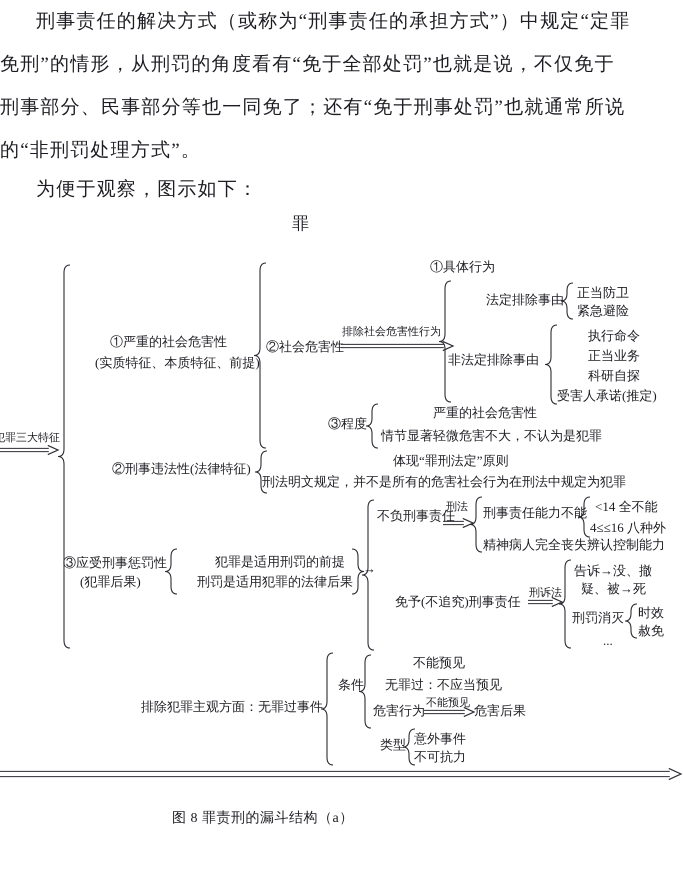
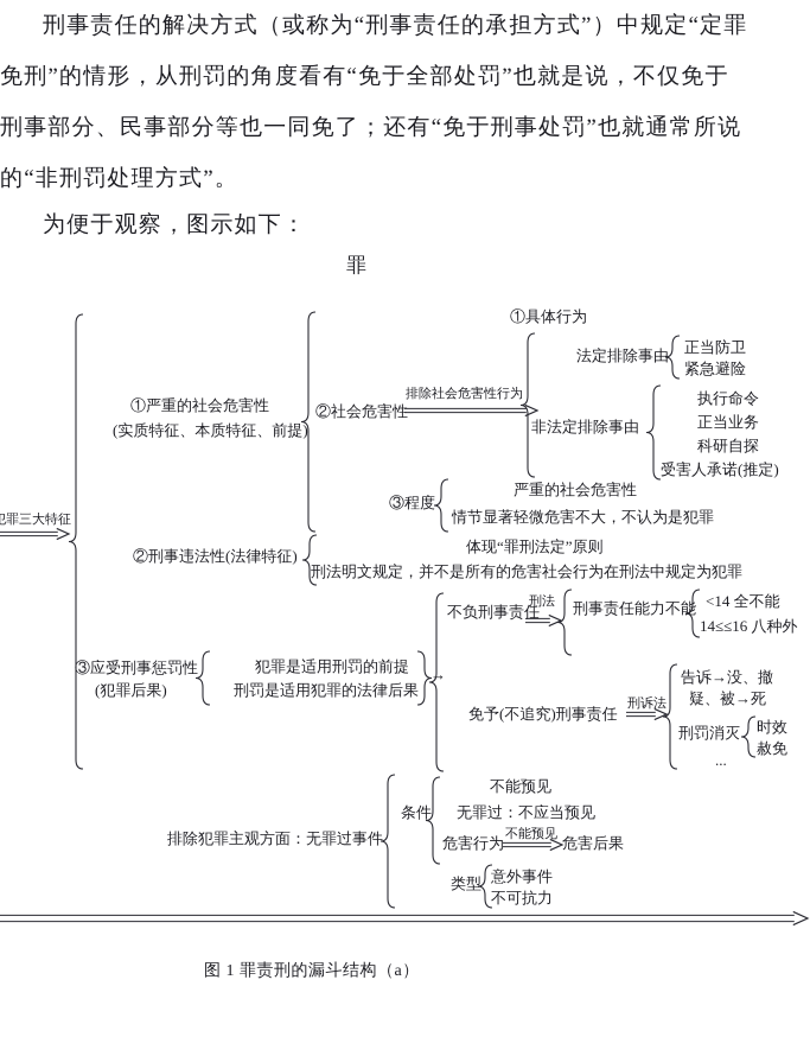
  刑事责任的解决方式（或称为“刑事责任的承担方式”）中规定“定罪
  免刑”的情形，从刑罚的角度看有“免于全部处罚”也就是说，不仅免于
  刑事部分、民事部分等也一同免了；还有“免于刑事处罚”也就通常所说
  的“非刑罚处理方式”。
  为便于观察，图示如下：
  罪
  罪三大特征
  ①严重的社会危害性
  (实质特征、本质特征、前提)
  ①具体行为
  ②社会危害性
  排除社会危害性行为
  法定排除事由
  正当防卫
  紧急避险
  非法定排除事由
  执行命令
  正当业务
  科研自探
  受害人承诺(推定)
  ③程度
  严重的社会危害性
  情节显著轻微危害不大，不认为是犯罪
  ②刑事违法性(法律特征)
  体现“罪刑法定”原则
  刑法明文规定，并不是所有的危害社会行为在刑法中规定为犯罪
  ③应受刑事惩罚性
  (犯罪后果)
  犯罪是适用刑罚的前提
  刑罚是适用犯罪的法律后果
  →
  不负刑事责任
  刑法
  刑事责任能力不能
  <14 全不能
- 4≤≤16 八种外
+ 14≤≤16 八种外
- 精神病人完全丧失辨认控制能力
  免予(不追究)刑事责任
  刑诉法
  告诉→没、撤
  疑、被→死
  刑罚消灭
  时效
  赦免
  ...
  排除犯罪主观方面：无罪过事件
  条件
  不能预见
  无罪过：不应当预见
  危害行为
  不能预见
  危害后果
  类型
  意外事件
  不可抗力
- 图 8 罪责刑的漏斗结构（a）
+ 图 1 罪责刑的漏斗结构（a）
